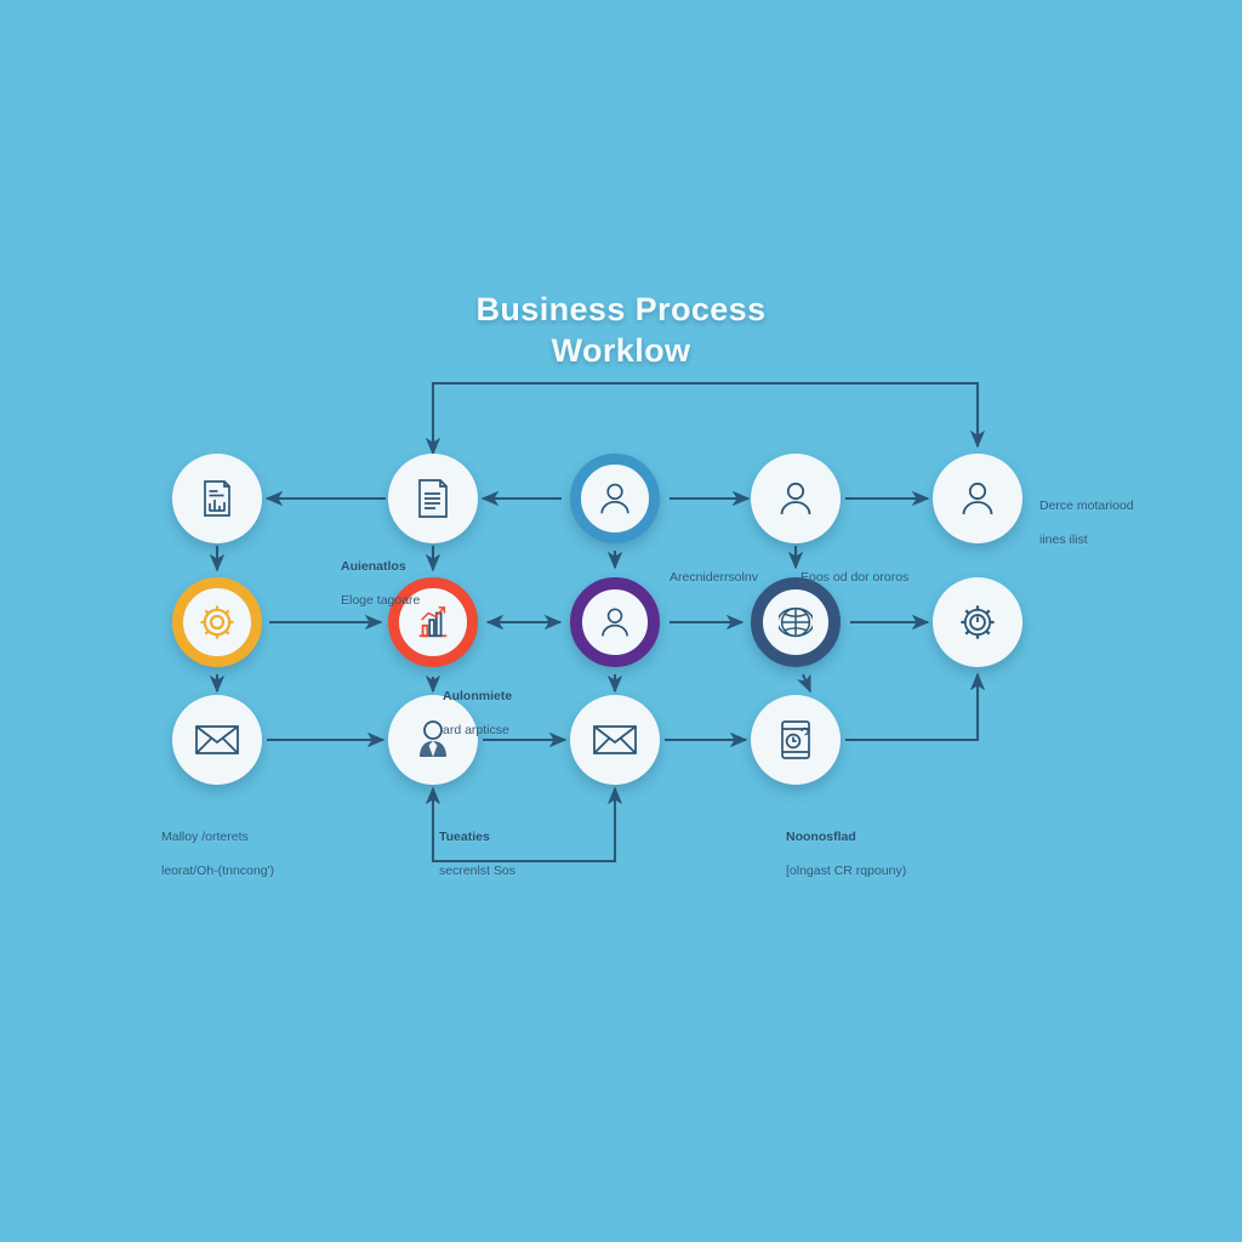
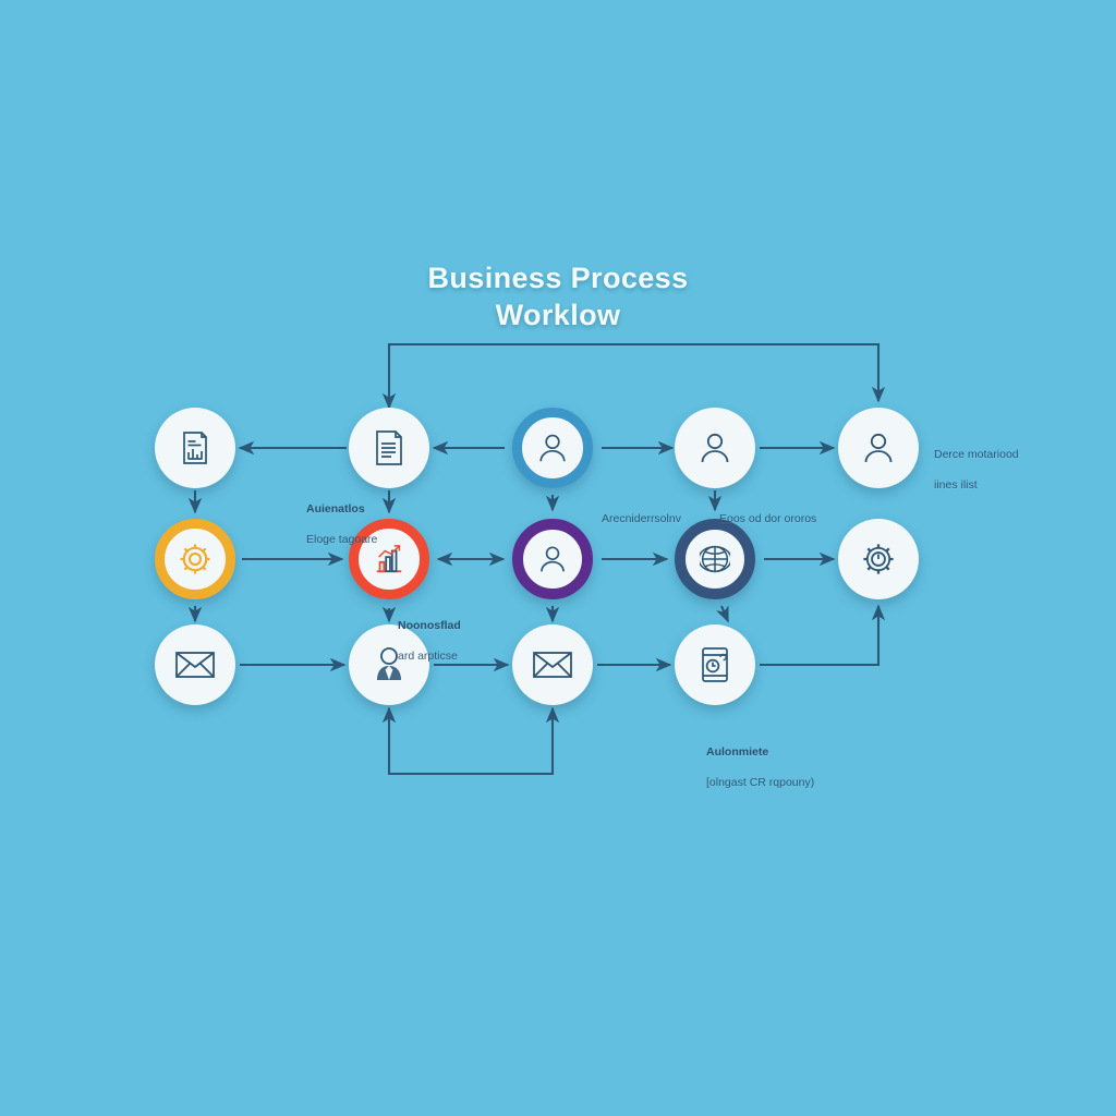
  Business Process
  Worklow
  Auienatlos
  Eloge tagoare
  Arecniderrsolnv
  Eoos od dor ororos
  Derce motariood
  iines ilist
- Aulonmiete
+ Noonosflad
  ard arpticse
- Malloy /orterets
- leorat/Oh-(tnncong')
- Tueaties
- secrenlst Sos
- Noonosflad
+ Aulonmiete
  [olngast CR rqpouny)
